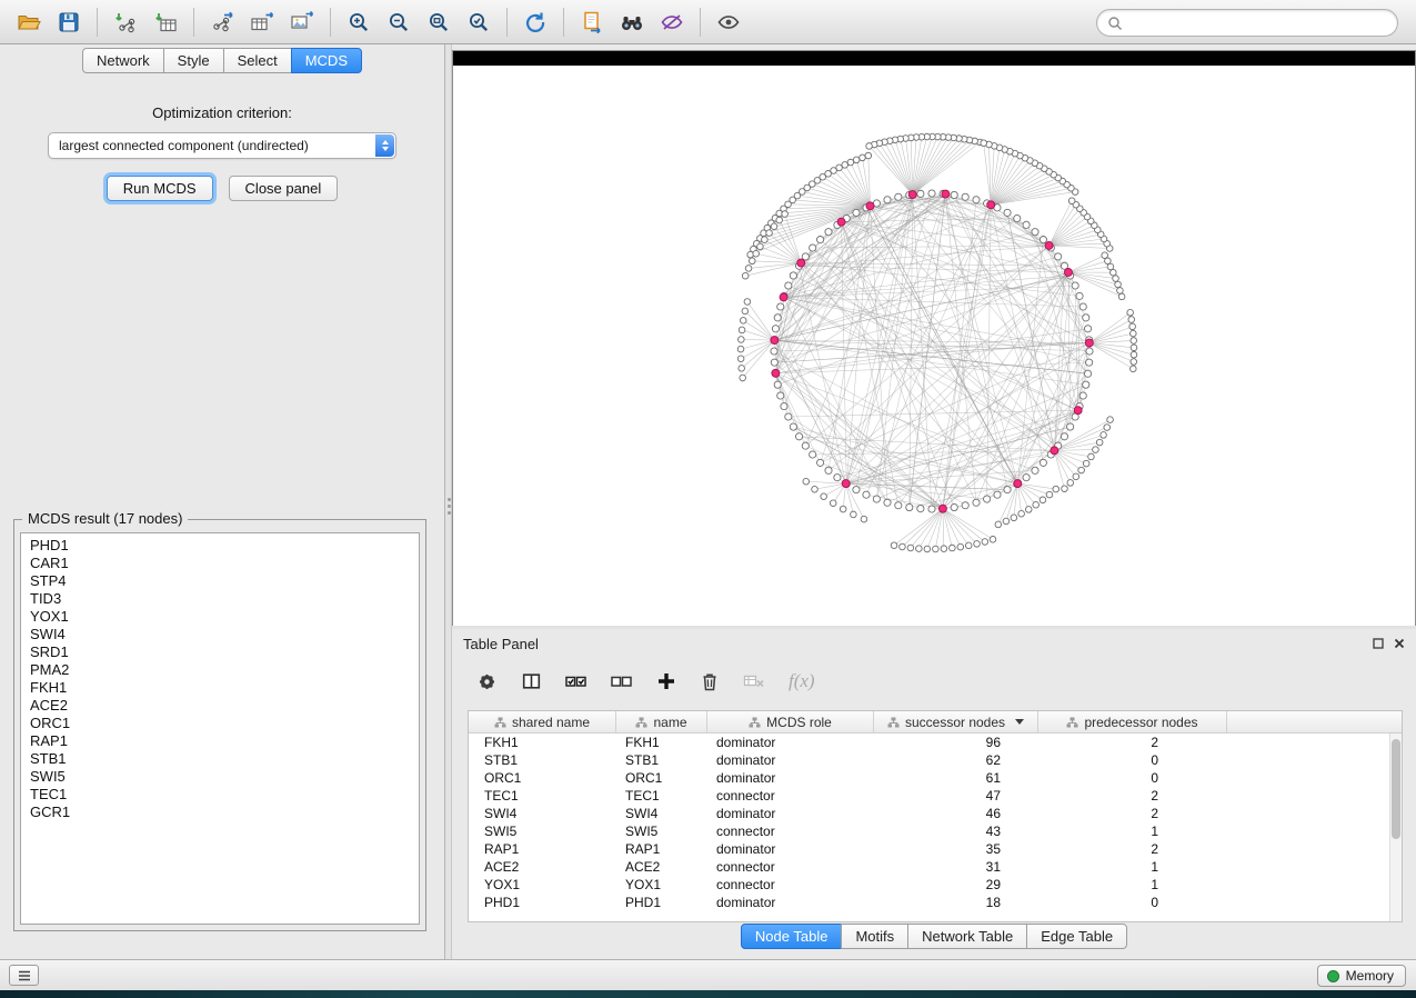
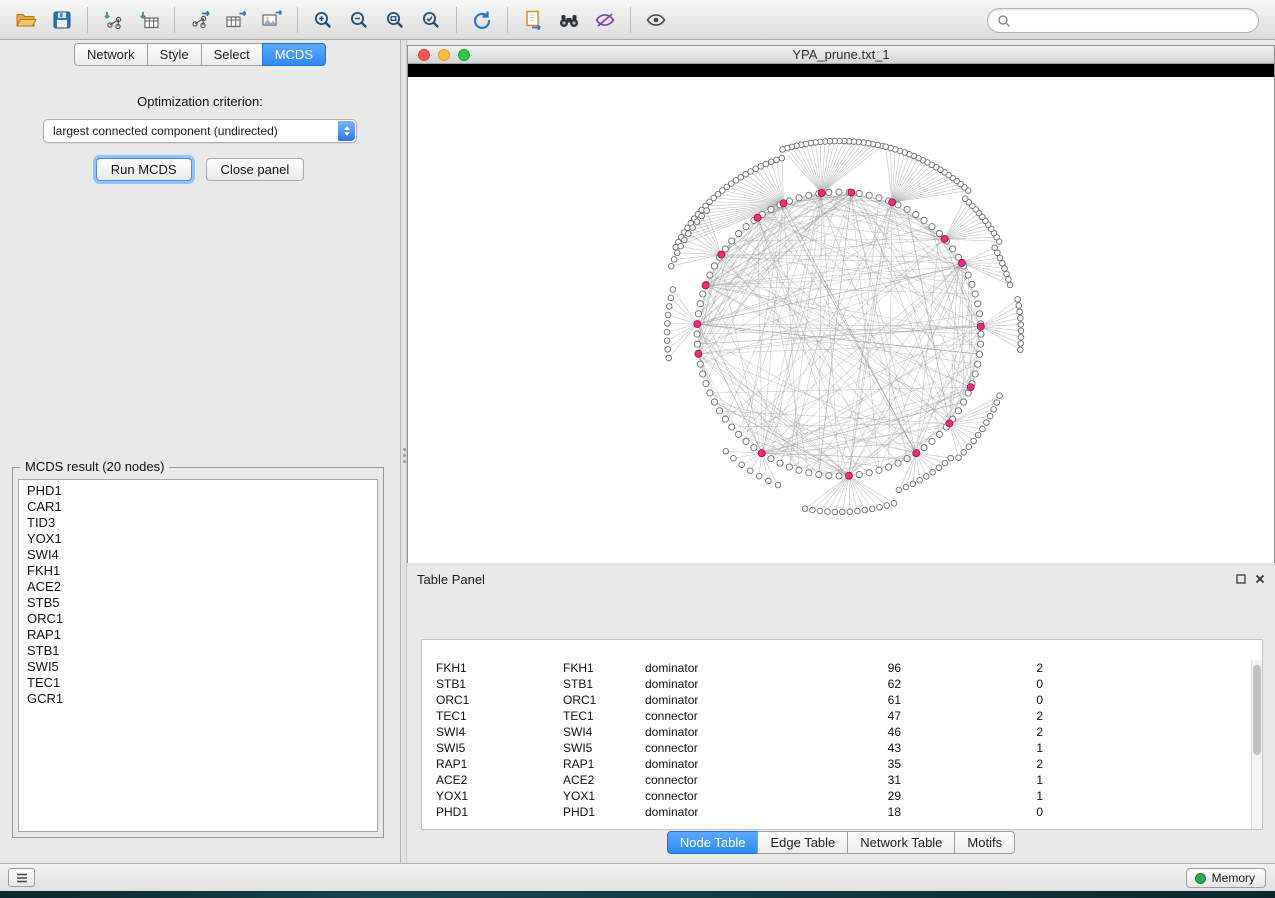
  Network
  Style
  Select
  MCDS
  Optimization criterion:
  largest connected component (undirected)
  Run MCDS
  Close panel
- MCDS result (17 nodes)
+ MCDS result (20 nodes)
  PHD1
  CAR1
- STP4
  TID3
  YOX1
  SWI4
- SRD1
- PMA2
  FKH1
  ACE2
+ STB5
  ORC1
  RAP1
  STB1
  SWI5
  TEC1
  GCR1
+ YPA_prune.txt_1
  Table Panel
- f(x)
- shared name
- name
- MCDS role
- successor nodes
- predecessor nodes
  FKH1
  FKH1
  dominator
  96
  2
  STB1
  STB1
  dominator
  62
  0
  ORC1
  ORC1
  dominator
  61
  0
  TEC1
  TEC1
  connector
  47
  2
  SWI4
  SWI4
  dominator
  46
  2
  SWI5
  SWI5
  connector
  43
  1
  RAP1
  RAP1
  dominator
  35
  2
  ACE2
  ACE2
  connector
  31
  1
  YOX1
  YOX1
  connector
  29
  1
  PHD1
  PHD1
  dominator
  18
  0
  Node Table
- Motifs
+ Edge Table
  Network Table
- Edge Table
+ Motifs
  Memory
